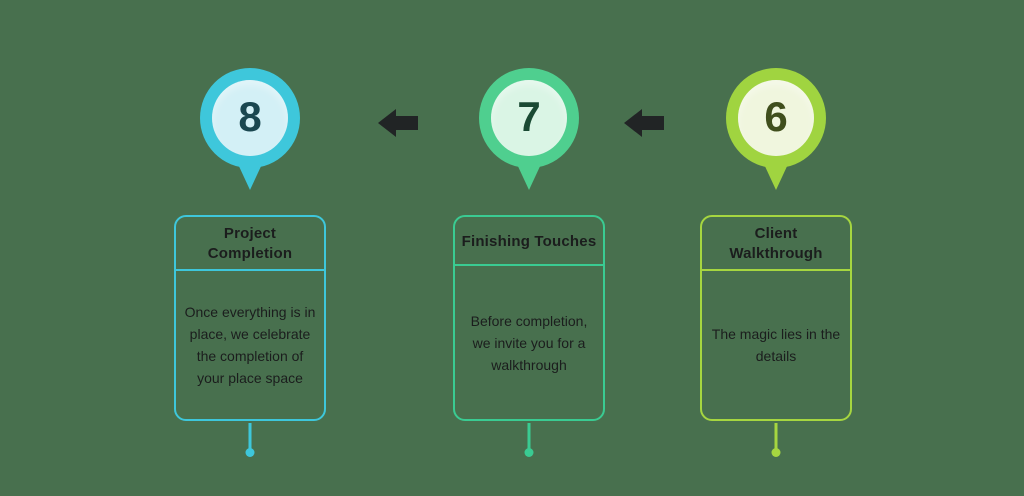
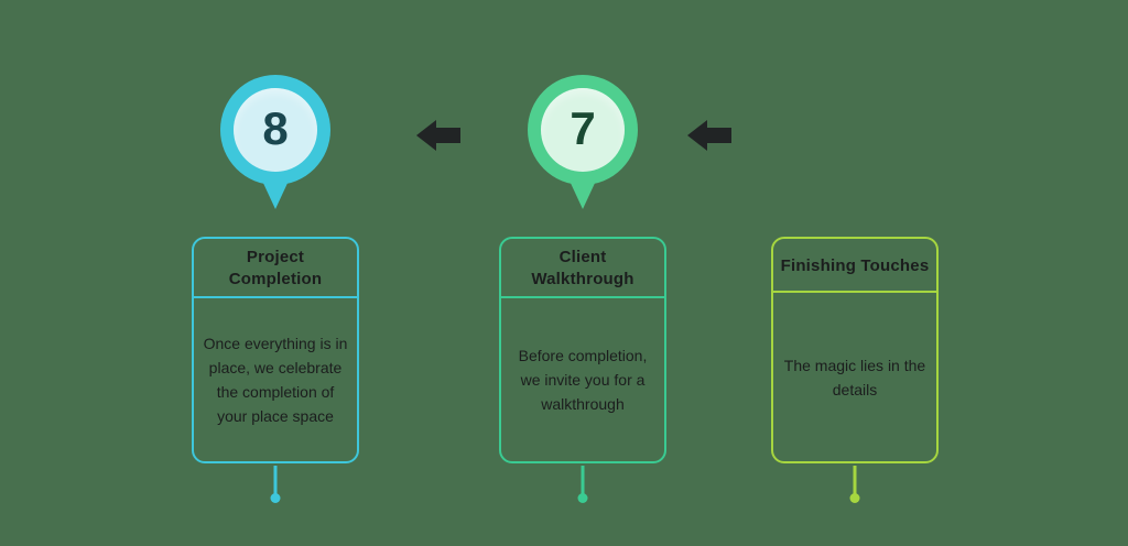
  8
  Project Completion
  Once everything is in place, we celebrate the completion of your place space
  7
- Finishing Touches
+ Client Walkthrough
  Before completion, we invite you for a walkthrough
- 6
- Client Walkthrough
+ Finishing Touches
  The magic lies in the details
